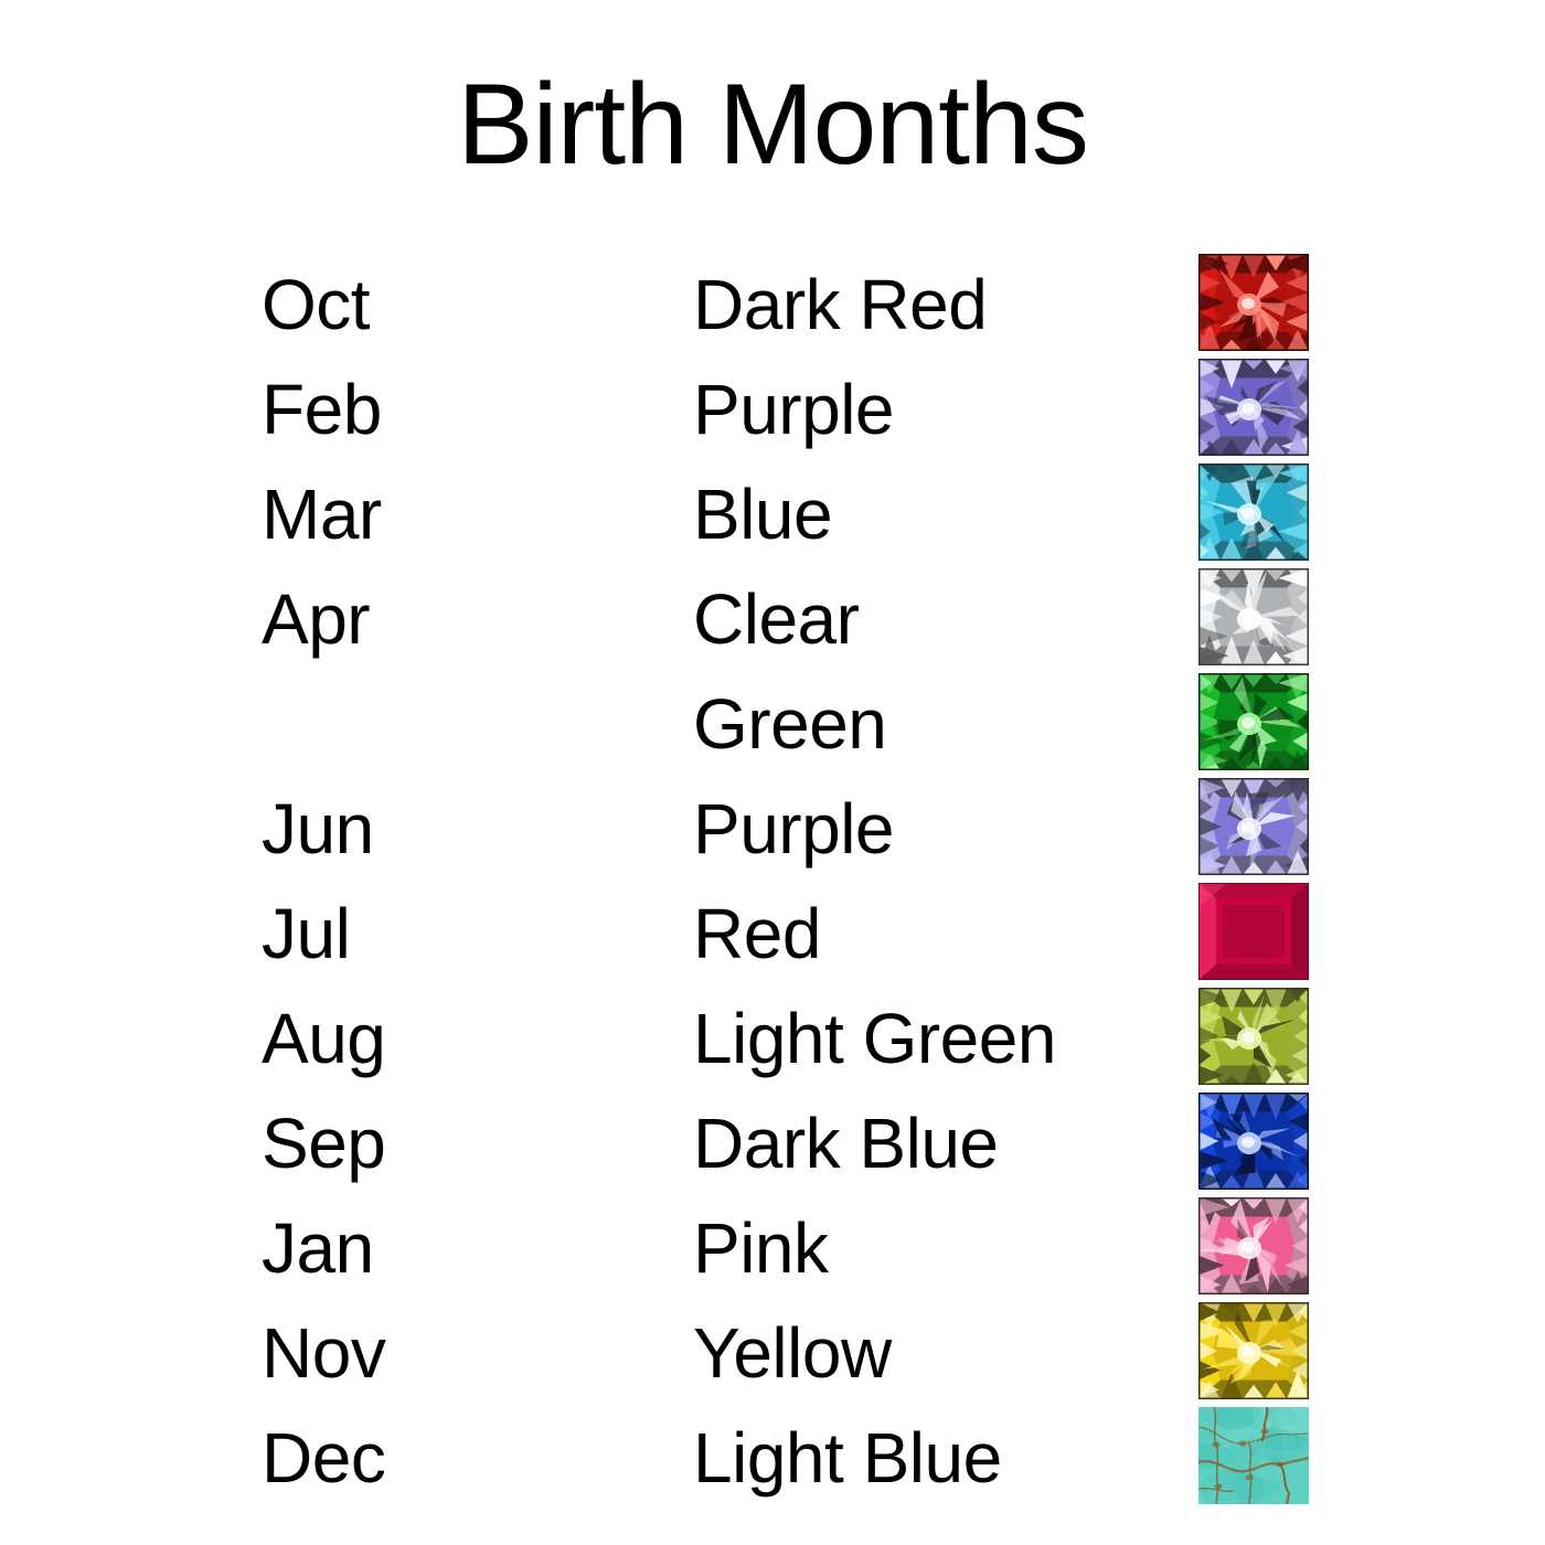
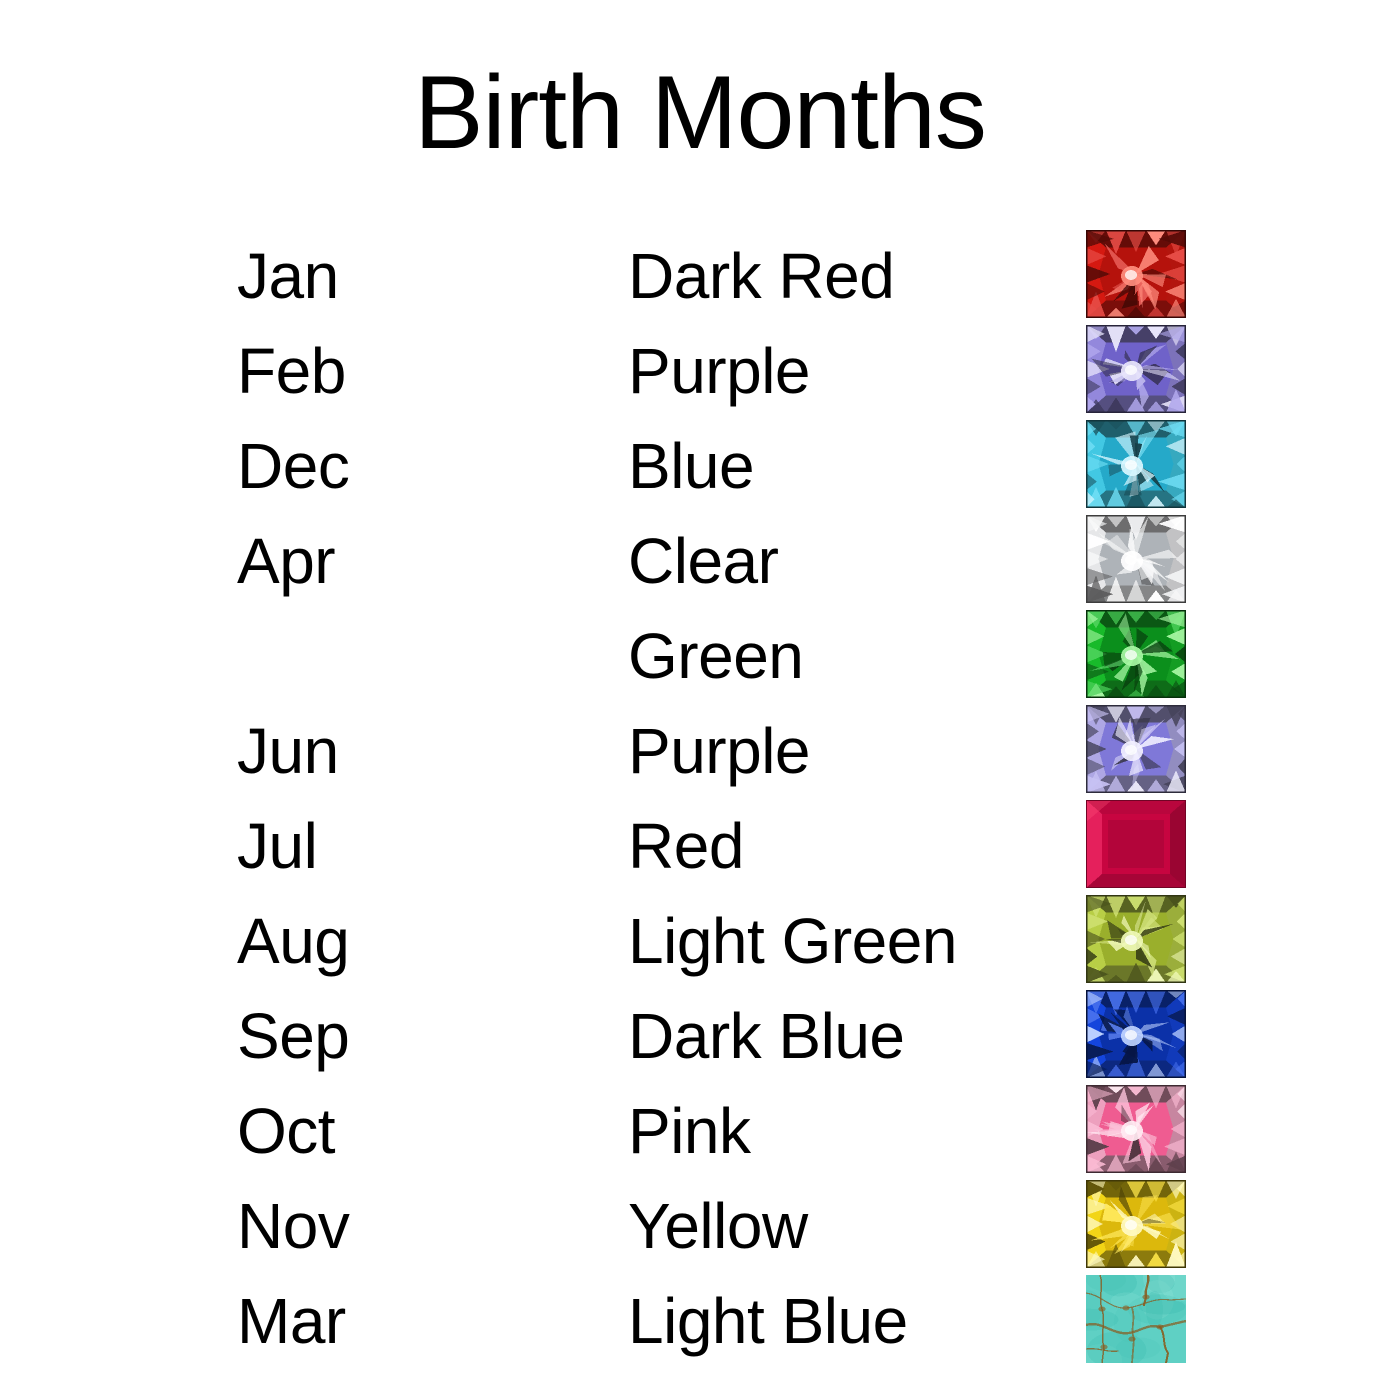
  Birth Months
- Oct
+ Jan
  Dark Red
  Feb
  Purple
- Mar
+ Dec
  Blue
  Apr
  Clear
  Green
  Jun
  Purple
  Jul
  Red
  Aug
  Light Green
  Sep
  Dark Blue
- Jan
+ Oct
  Pink
  Nov
  Yellow
- Dec
+ Mar
  Light Blue
